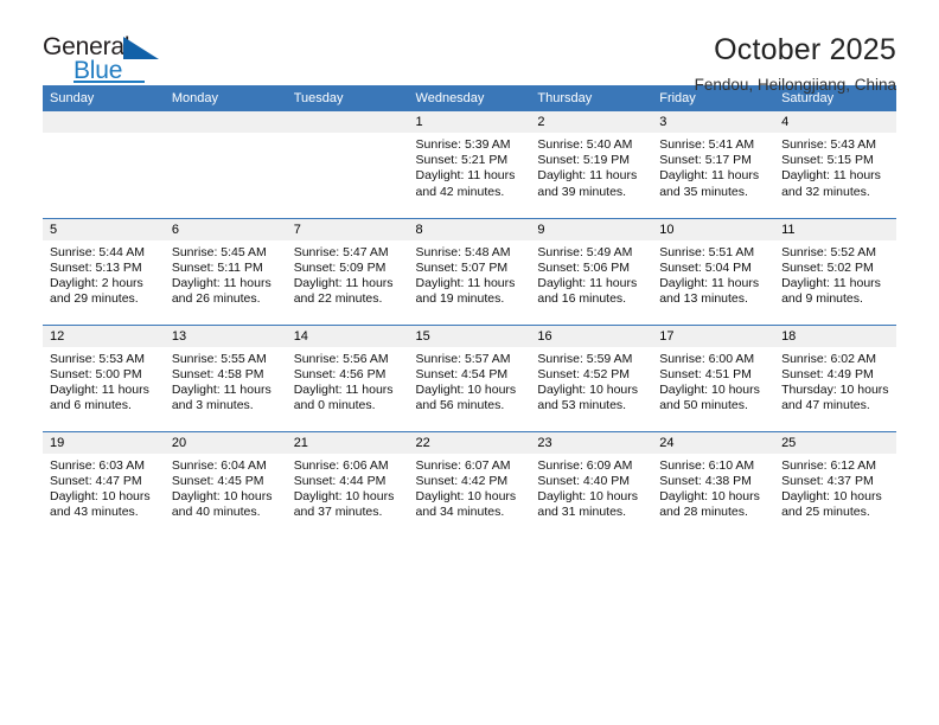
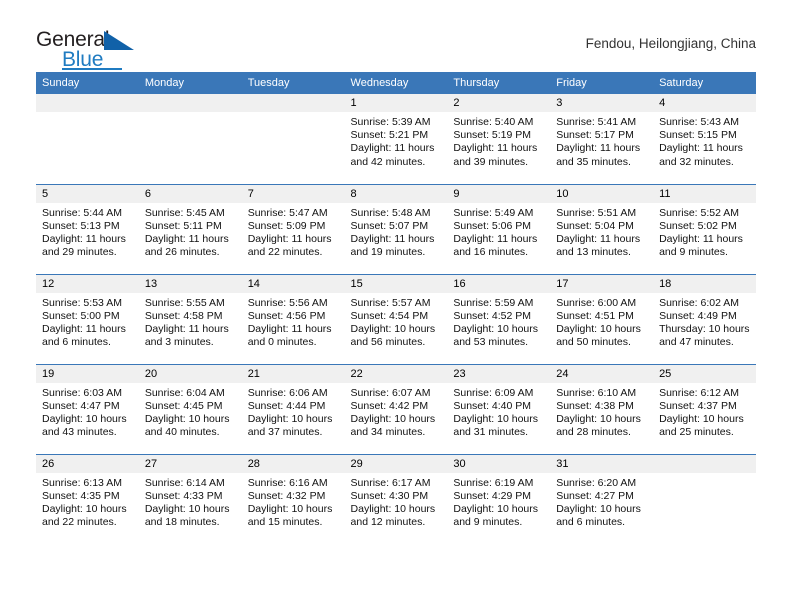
  General
  Blue
- October 2025
  Fendou, Heilongjiang, China
  Sunday	Monday	Tuesday	Wednesday	Thursday	Friday	Saturday
  			1Sunrise: 5:39 AMSunset: 5:21 PMDaylight: 11 hours and 42 minutes.	2Sunrise: 5:40 AMSunset: 5:19 PMDaylight: 11 hours and 39 minutes.	3Sunrise: 5:41 AMSunset: 5:17 PMDaylight: 11 hours and 35 minutes.	4Sunrise: 5:43 AMSunset: 5:15 PMDaylight: 11 hours and 32 minutes.
- 5Sunrise: 5:44 AMSunset: 5:13 PMDaylight: 2 hours and 29 minutes.	6Sunrise: 5:45 AMSunset: 5:11 PMDaylight: 11 hours and 26 minutes.	7Sunrise: 5:47 AMSunset: 5:09 PMDaylight: 11 hours and 22 minutes.	8Sunrise: 5:48 AMSunset: 5:07 PMDaylight: 11 hours and 19 minutes.	9Sunrise: 5:49 AMSunset: 5:06 PMDaylight: 11 hours and 16 minutes.	10Sunrise: 5:51 AMSunset: 5:04 PMDaylight: 11 hours and 13 minutes.	11Sunrise: 5:52 AMSunset: 5:02 PMDaylight: 11 hours and 9 minutes.
+ 5Sunrise: 5:44 AMSunset: 5:13 PMDaylight: 11 hours and 29 minutes.	6Sunrise: 5:45 AMSunset: 5:11 PMDaylight: 11 hours and 26 minutes.	7Sunrise: 5:47 AMSunset: 5:09 PMDaylight: 11 hours and 22 minutes.	8Sunrise: 5:48 AMSunset: 5:07 PMDaylight: 11 hours and 19 minutes.	9Sunrise: 5:49 AMSunset: 5:06 PMDaylight: 11 hours and 16 minutes.	10Sunrise: 5:51 AMSunset: 5:04 PMDaylight: 11 hours and 13 minutes.	11Sunrise: 5:52 AMSunset: 5:02 PMDaylight: 11 hours and 9 minutes.
  12Sunrise: 5:53 AMSunset: 5:00 PMDaylight: 11 hours and 6 minutes.	13Sunrise: 5:55 AMSunset: 4:58 PMDaylight: 11 hours and 3 minutes.	14Sunrise: 5:56 AMSunset: 4:56 PMDaylight: 11 hours and 0 minutes.	15Sunrise: 5:57 AMSunset: 4:54 PMDaylight: 10 hours and 56 minutes.	16Sunrise: 5:59 AMSunset: 4:52 PMDaylight: 10 hours and 53 minutes.	17Sunrise: 6:00 AMSunset: 4:51 PMDaylight: 10 hours and 50 minutes.	18Sunrise: 6:02 AMSunset: 4:49 PMThursday: 10 hours and 47 minutes.
  19Sunrise: 6:03 AMSunset: 4:47 PMDaylight: 10 hours and 43 minutes.	20Sunrise: 6:04 AMSunset: 4:45 PMDaylight: 10 hours and 40 minutes.	21Sunrise: 6:06 AMSunset: 4:44 PMDaylight: 10 hours and 37 minutes.	22Sunrise: 6:07 AMSunset: 4:42 PMDaylight: 10 hours and 34 minutes.	23Sunrise: 6:09 AMSunset: 4:40 PMDaylight: 10 hours and 31 minutes.	24Sunrise: 6:10 AMSunset: 4:38 PMDaylight: 10 hours and 28 minutes.	25Sunrise: 6:12 AMSunset: 4:37 PMDaylight: 10 hours and 25 minutes.
+ 26Sunrise: 6:13 AMSunset: 4:35 PMDaylight: 10 hours and 22 minutes.	27Sunrise: 6:14 AMSunset: 4:33 PMDaylight: 10 hours and 18 minutes.	28Sunrise: 6:16 AMSunset: 4:32 PMDaylight: 10 hours and 15 minutes.	29Sunrise: 6:17 AMSunset: 4:30 PMDaylight: 10 hours and 12 minutes.	30Sunrise: 6:19 AMSunset: 4:29 PMDaylight: 10 hours and 9 minutes.	31Sunrise: 6:20 AMSunset: 4:27 PMDaylight: 10 hours and 6 minutes.
